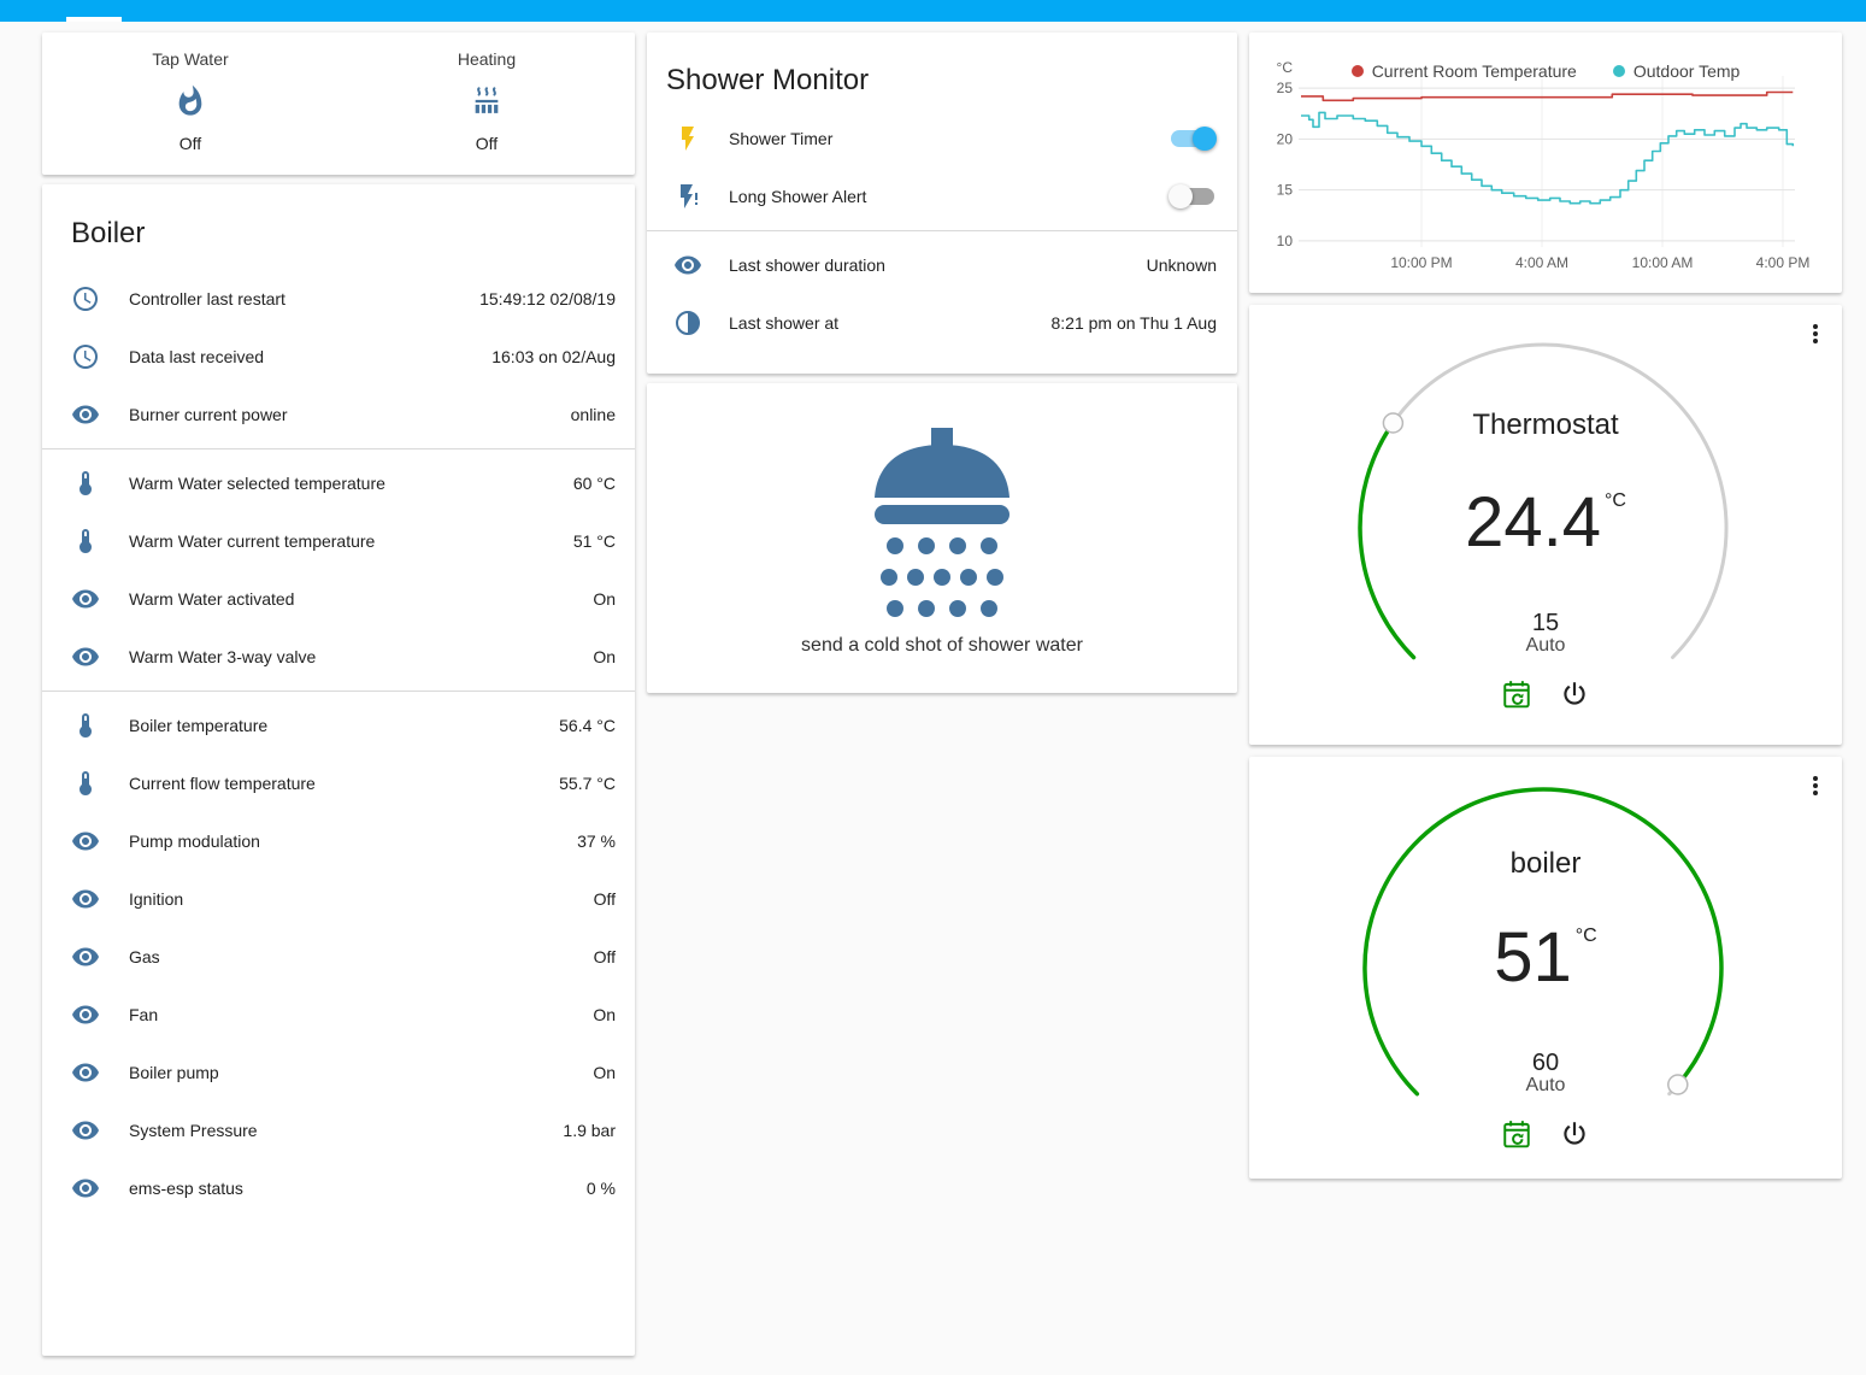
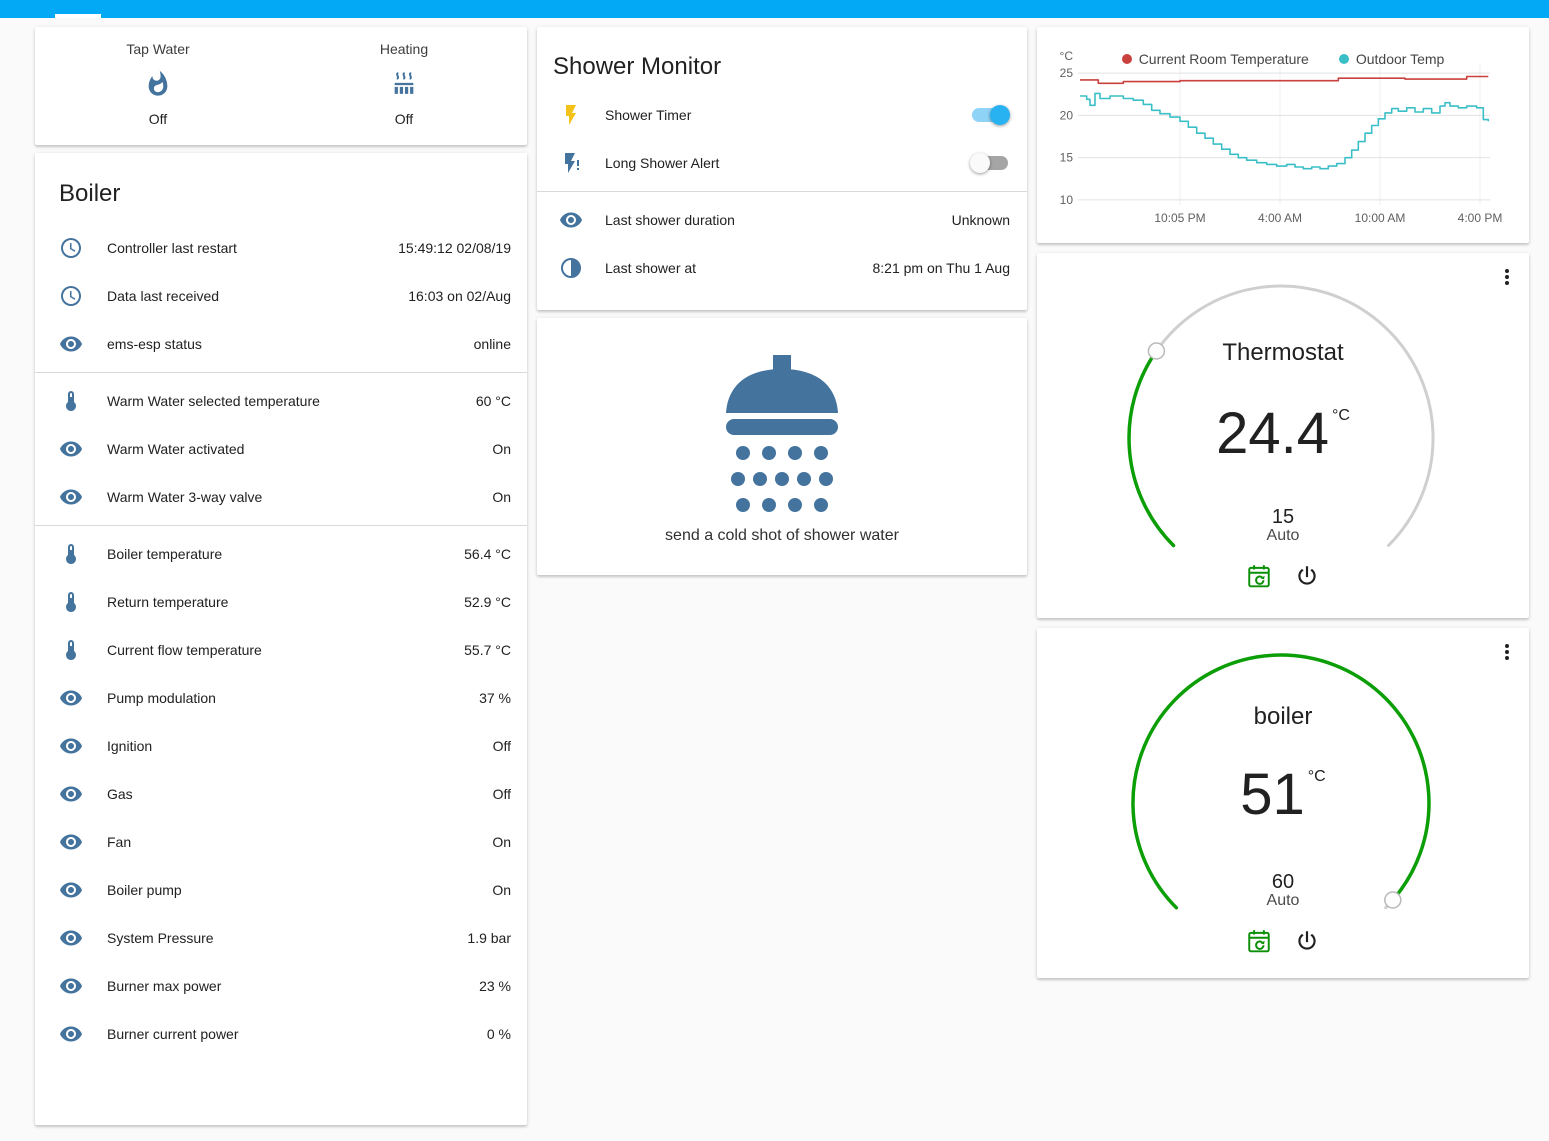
  Tap Water
  Off
  Heating
  Off
  Boiler
  Controller last restart
  15:49:12 02/08/19
  Data last received
  16:03 on 02/Aug
- Burner current power
+ ems-esp status
  online
  Warm Water selected temperature
  60 °C
- Warm Water current temperature
- 51 °C
  Warm Water activated
  On
  Warm Water 3-way valve
  On
  Boiler temperature
  56.4 °C
+ Return temperature
+ 52.9 °C
  Current flow temperature
  55.7 °C
  Pump modulation
  37 %
  Ignition
  Off
  Gas
  Off
  Fan
  On
  Boiler pump
  On
  System Pressure
  1.9 bar
+ Burner max power
+ 23 %
- ems-esp status
+ Burner current power
  0 %
  Shower Monitor
  Shower Timer
  Long Shower Alert
  Last shower duration
  Unknown
  Last shower at
  8:21 pm on Thu 1 Aug
  send a cold shot of shower water
- 10:00 PM
+ 10:05 PM
  4:00 AM
  10:00 AM
  4:00 PM
  25
  20
  15
  10
  °C
  Current Room Temperature
  Outdoor Temp
  Thermostat
  24.4
  °C
  15
  Auto
  boiler
  51
  °C
  60
  Auto
